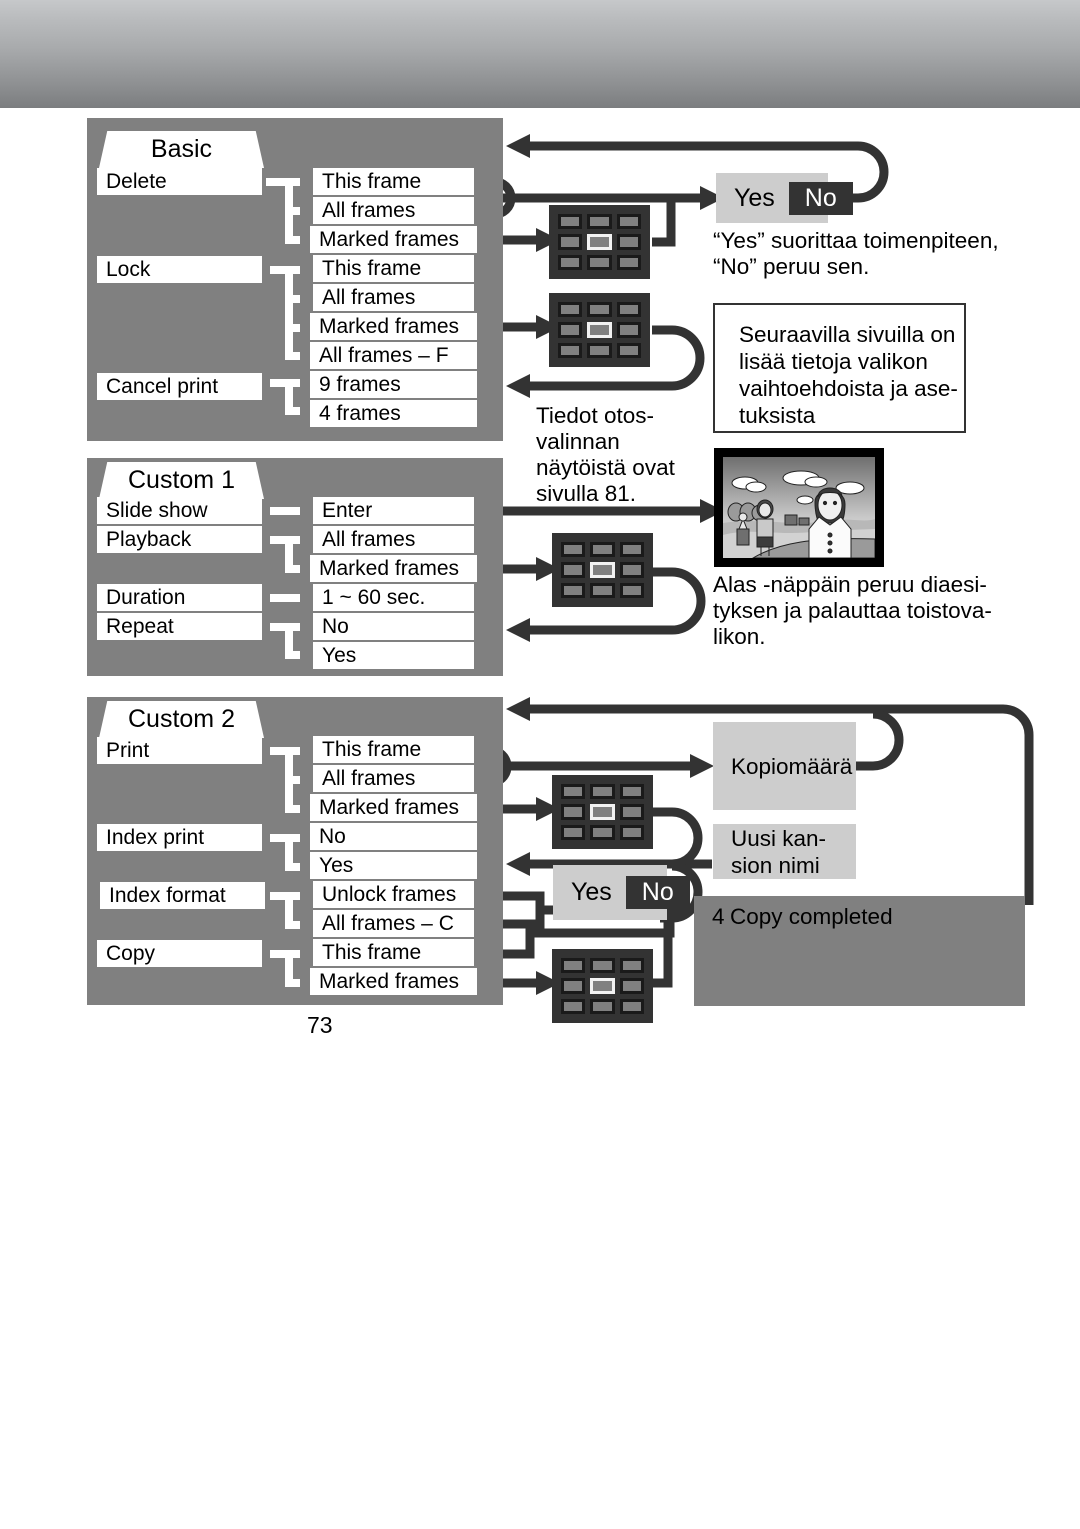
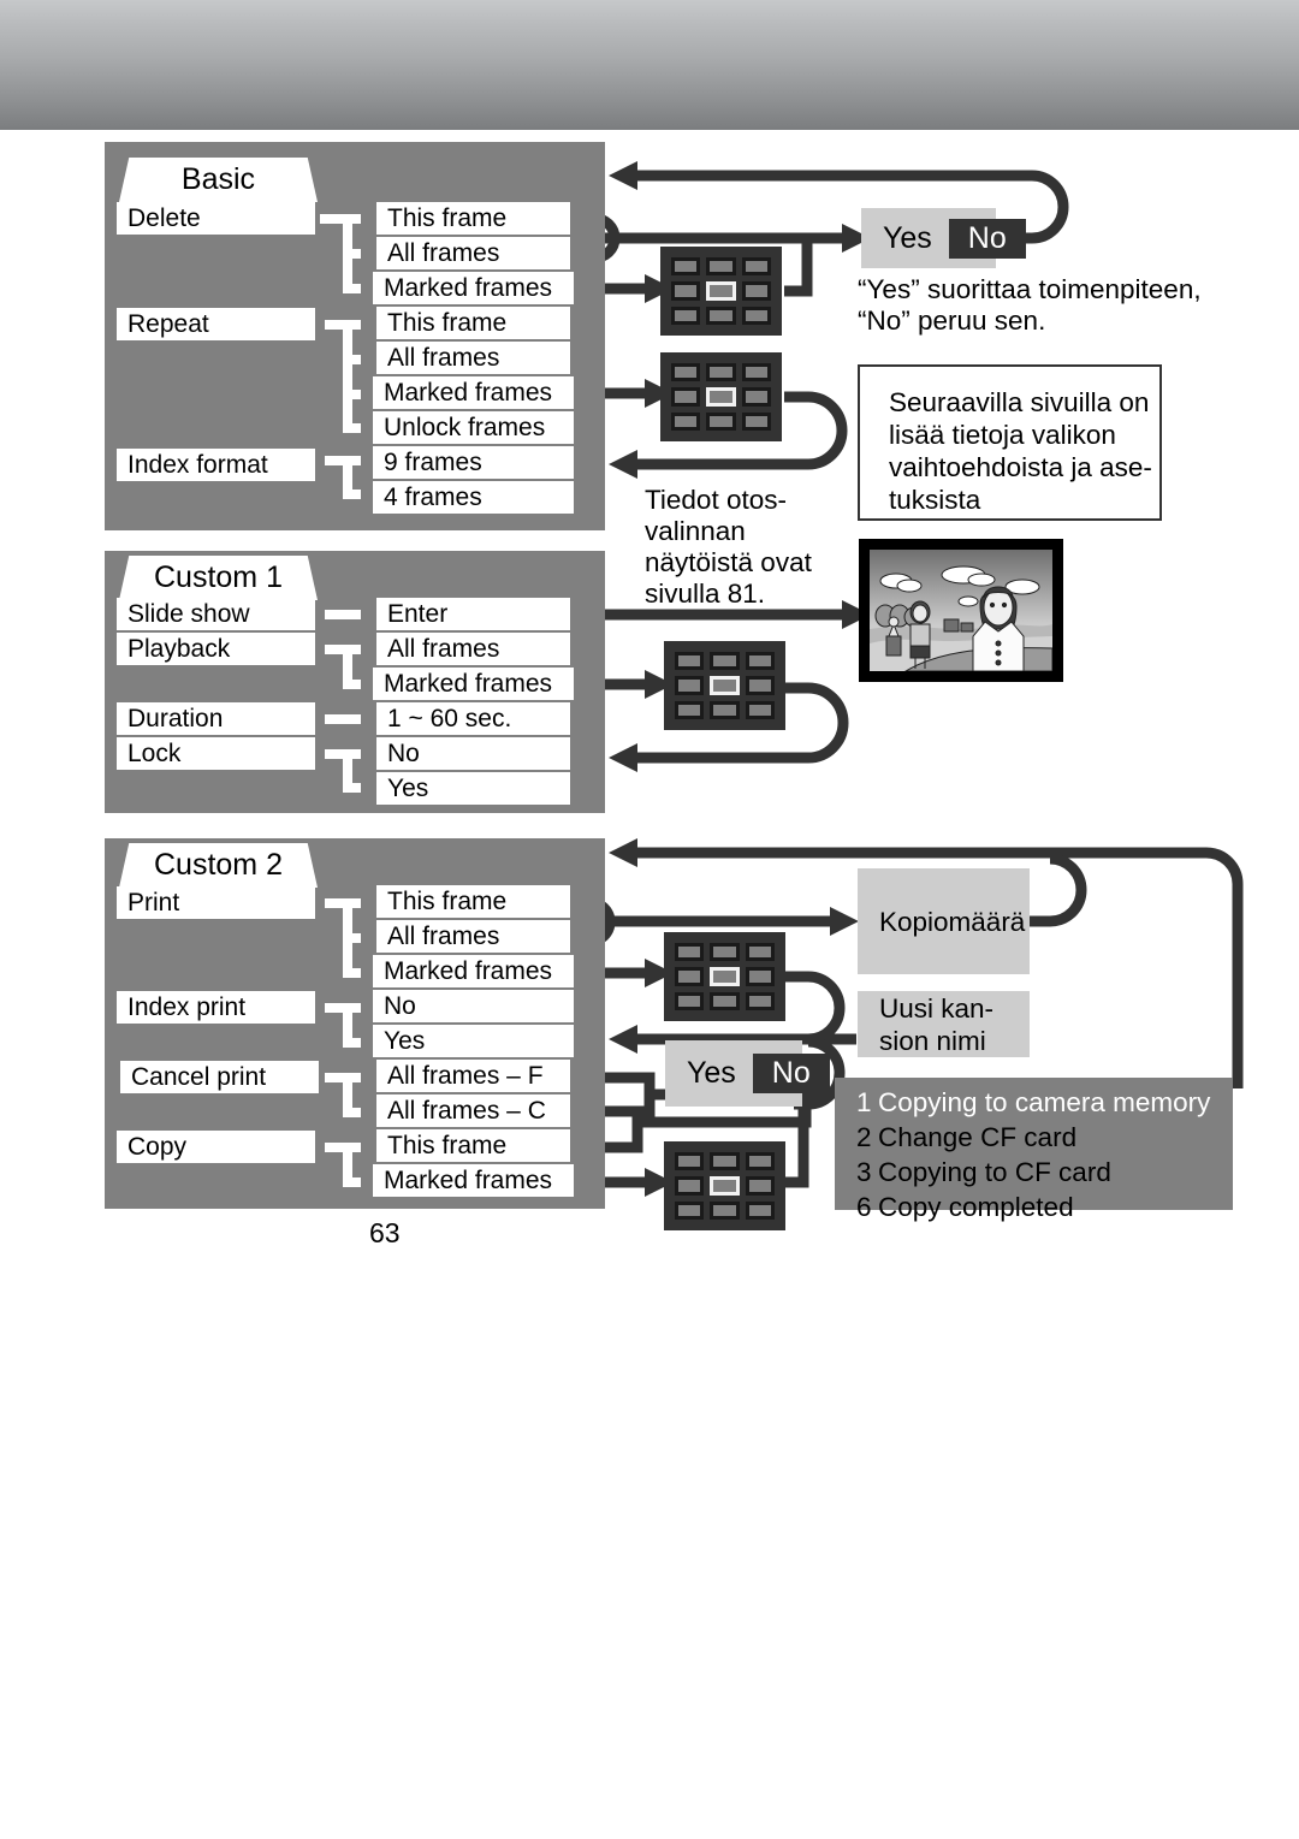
  Basic
  Delete
- Lock
+ Repeat
- Cancel print
+ Index format
  This frame
  All frames
  Marked frames
  This frame
  All frames
  Marked frames
- All frames – F
+ Unlock frames
  9 frames
  4 frames
  Custom 1
  Slide show
  Playback
  Duration
- Repeat
+ Lock
  Enter
  All frames
  Marked frames
  1 ~ 60 sec.
  No
  Yes
  Custom 2
  Print
  Index print
- Index format
+ Cancel print
  Copy
  This frame
  All frames
  Marked frames
  No
  Yes
- Unlock frames
+ All frames – F
  All frames – C
  This frame
  Marked frames
  Yes
  No
  Yes
  No
  “Yes” suorittaa toimenpiteen,
  “No” peruu sen.
  Seuraavilla sivuilla on
  lisää tietoja valikon
  vaihtoehdoista ja ase-
  tuksista
  Tiedot otos-
  valinnan
  näytöistä ovat
  sivulla 81.
- Alas -näppäin peruu diaesi-
- tyksen ja palauttaa toistova-
- likon.
  Kopiomäärä
  Uusi kan-
  sion nimi
+ 1
+ Copying to camera memory
+ 2
+ Change CF card
+ 3
+ Copying to CF card
- 4
+ 6
  Copy completed
- 73
+ 63
